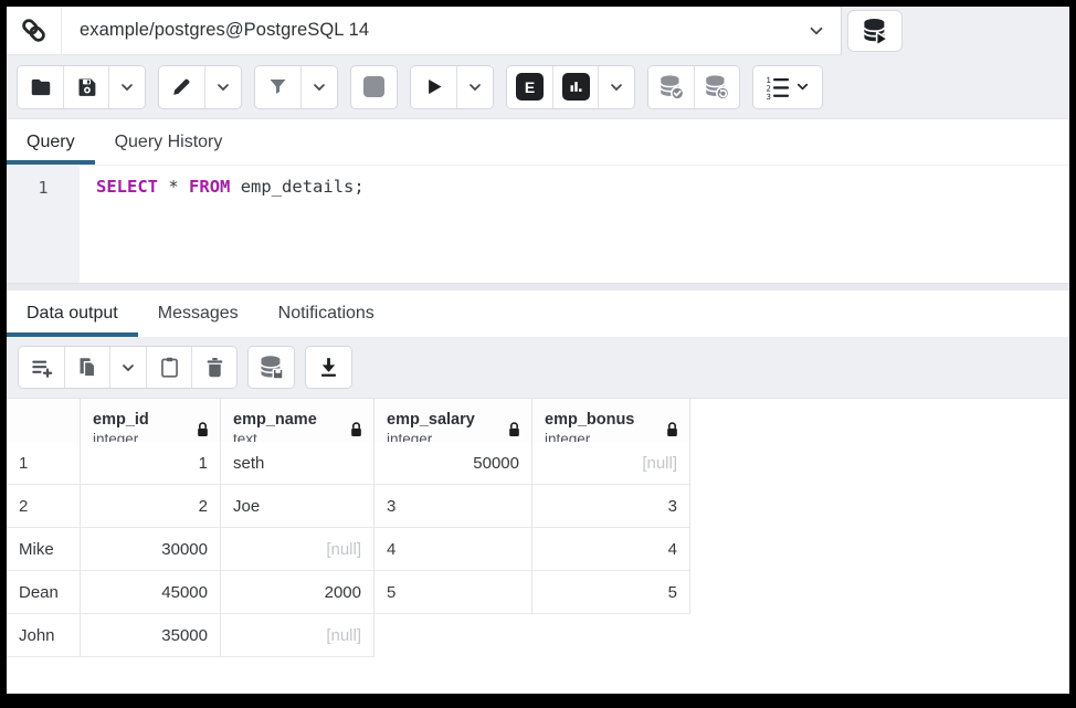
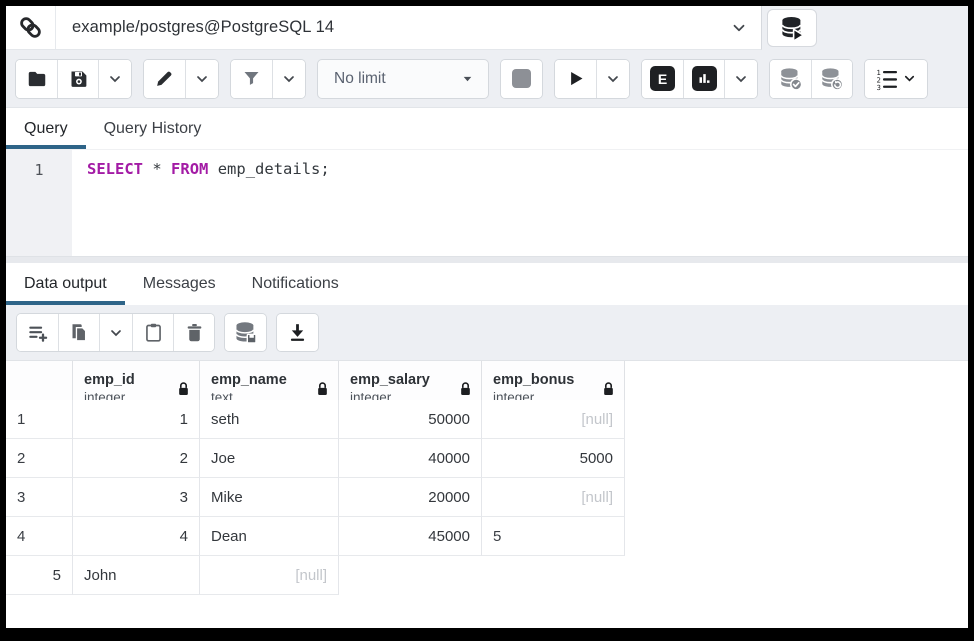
  example/postgres@PostgreSQL 14
+ No limit
  E
  1
  2
  3
  Query
  Query History
  1
  SELECT * FROM emp_details;
  Data output
  Messages
  Notifications
  emp_id
  integer
  emp_name
  text
  emp_salary
  integer
  emp_bonus
  integer
  1
  1
  seth
  50000
  [null]
  2
  2
  Joe
+ 40000
+ 5000
  3
  3
  Mike
- 30000
+ 20000
  [null]
  4
  4
  Dean
  45000
- 2000
  5
  5
  John
- 35000
  [null]
